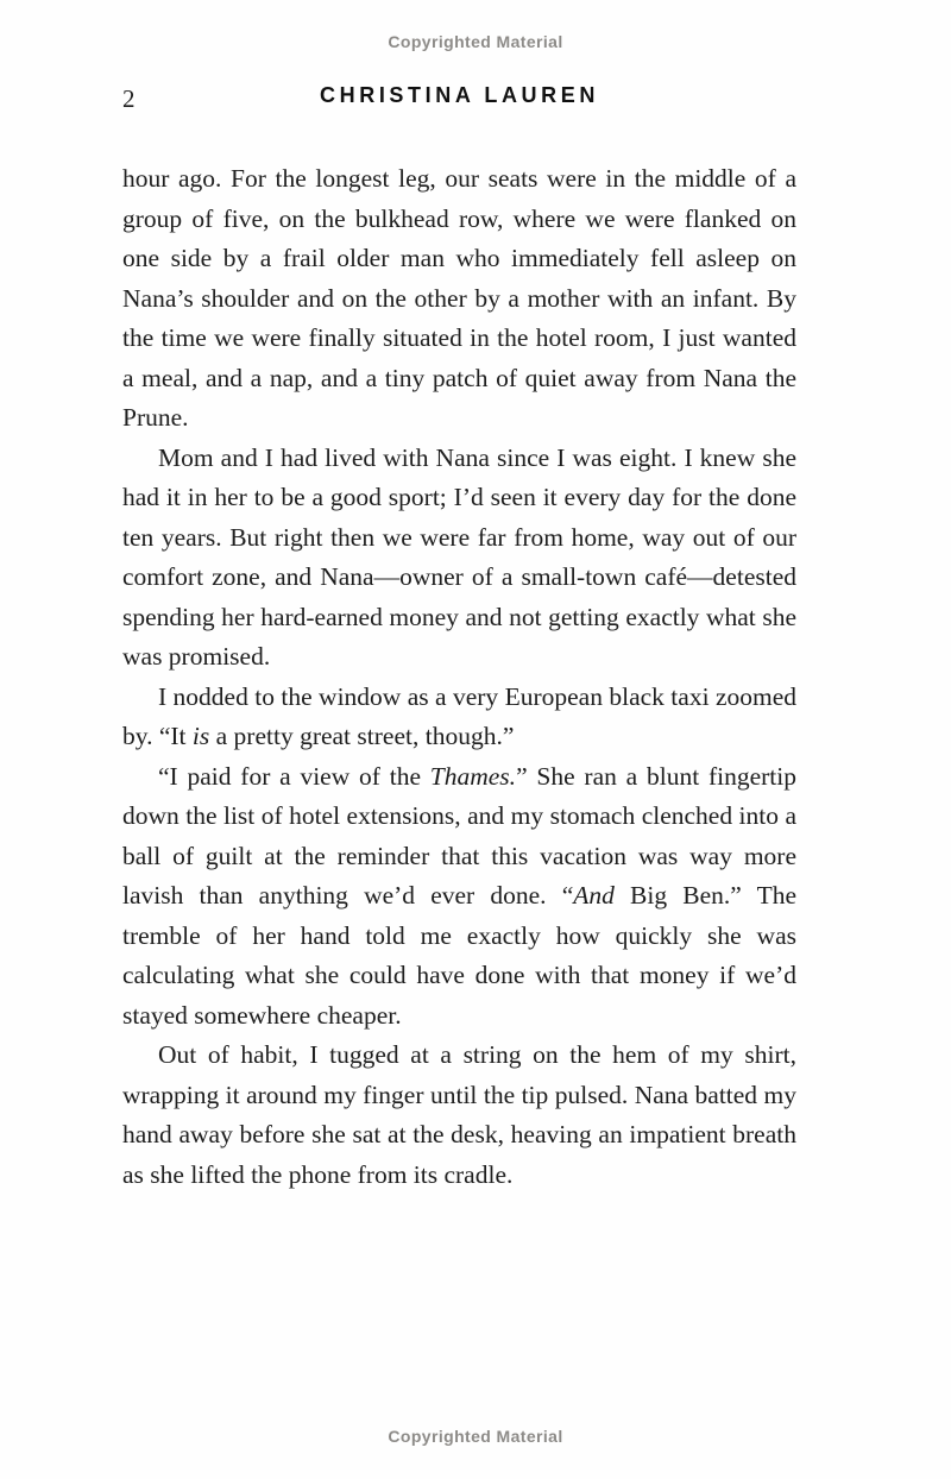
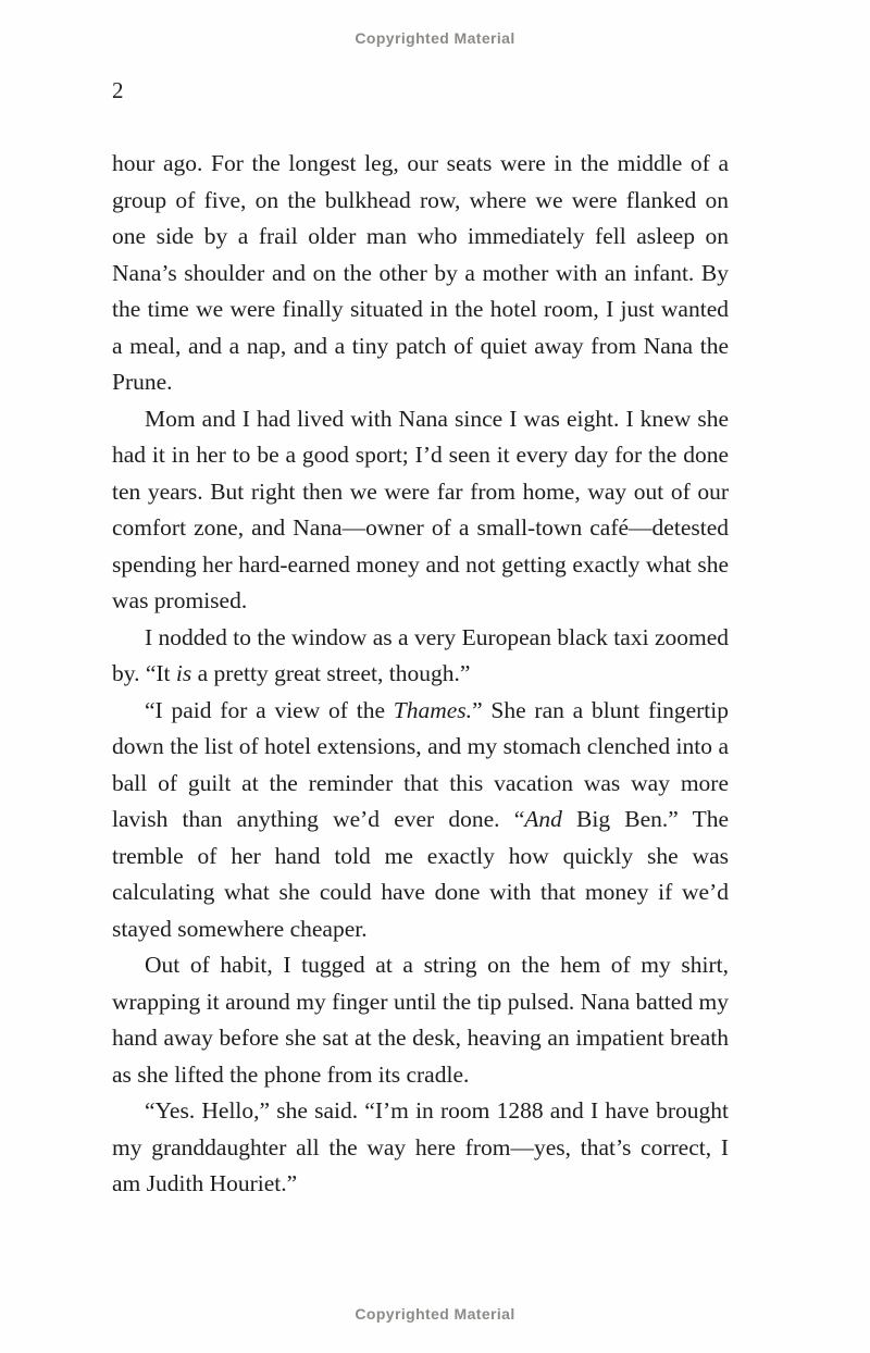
  Copyrighted Material
  2
- CHRISTINA LAUREN
  hour ago. For the longest leg, our seats were in the middle of a group of five, on the bulkhead row, where we were flanked on one side by a frail older man who immediately fell asleep on Nana’s shoulder and on the other by a mother with an infant. By the time we were finally situated in the hotel room, I just wanted a meal, and a nap, and a tiny patch of quiet away from Nana the Prune.
  Mom and I had lived with Nana since I was eight. I knew she had it in her to be a good sport; I’d seen it every day for the done ten years. But right then we were far from home, way out of our comfort zone, and Nana—owner of a small-town café—detested spending her hard-earned money and not getting exactly what she was promised.
  I nodded to the window as a very European black taxi zoomed by. “It is a pretty great street, though.”
  “I paid for a view of the Thames.” She ran a blunt fingertip down the list of hotel extensions, and my stomach clenched into a ball of guilt at the reminder that this vacation was way more lavish than anything we’d ever done. “And Big Ben.” The tremble of her hand told me exactly how quickly she was calculating what she could have done with that money if we’d stayed somewhere cheaper.
  Out of habit, I tugged at a string on the hem of my shirt, wrapping it around my finger until the tip pulsed. Nana batted my hand away before she sat at the desk, heaving an impatient breath as she lifted the phone from its cradle.
+ “Yes. Hello,” she said. “I’m in room 1288 and I have brought my granddaughter all the way here from—yes, that’s correct, I am Judith Houriet.”
  Copyrighted Material
